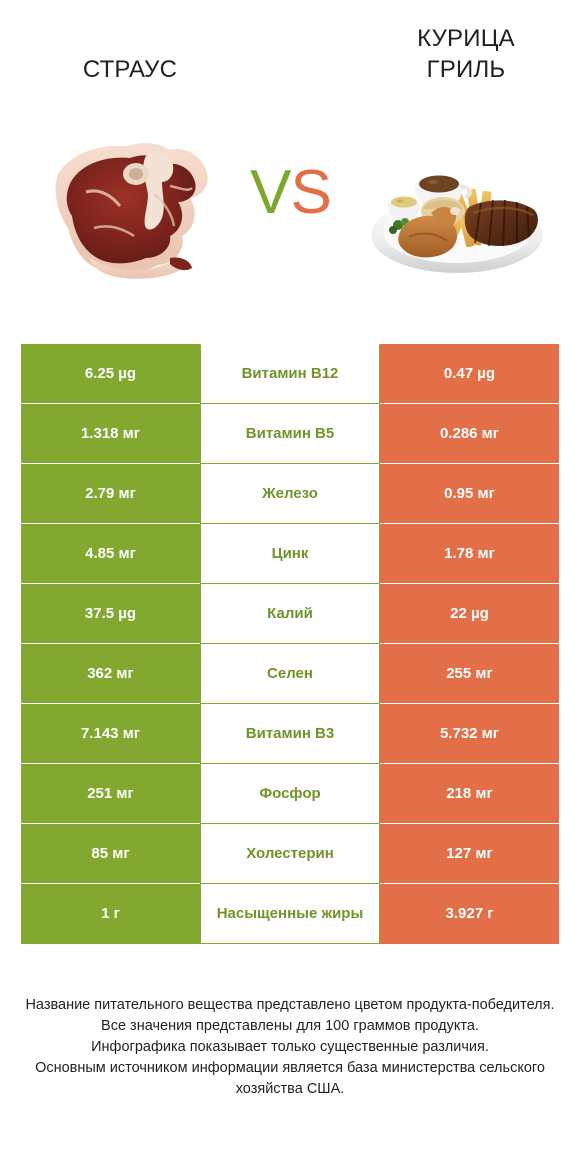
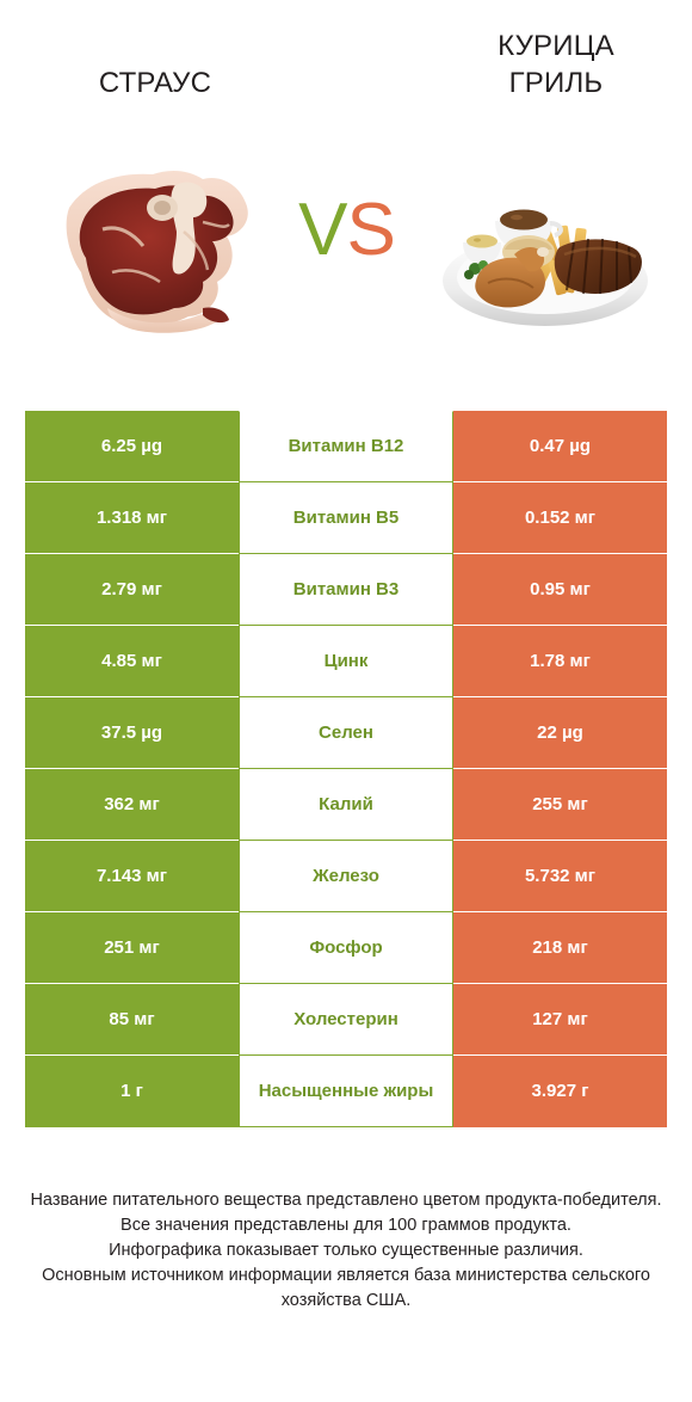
  СТРАУС
  КУРИЦА
  ГРИЛЬ
  VS
  6.25 µg
  Витамин B12
  0.47 µg
  1.318 мг
  Витамин B5
- 0.286 мг
+ 0.152 мг
  2.79 мг
- Железо
+ Витамин B3
  0.95 мг
  4.85 мг
  Цинк
  1.78 мг
  37.5 µg
- Калий
+ Селен
  22 µg
  362 мг
- Селен
+ Калий
  255 мг
  7.143 мг
- Витамин B3
+ Железо
  5.732 мг
  251 мг
  Фосфор
  218 мг
  85 мг
  Холестерин
  127 мг
  1 г
  Насыщенные жиры
  3.927 г
  Название питательного вещества представлено цветом продукта-победителя.
  Все значения представлены для 100 граммов продукта.
  Инфографика показывает только существенные различия.
  Основным источником информации является база министерства сельского хозяйства США.
